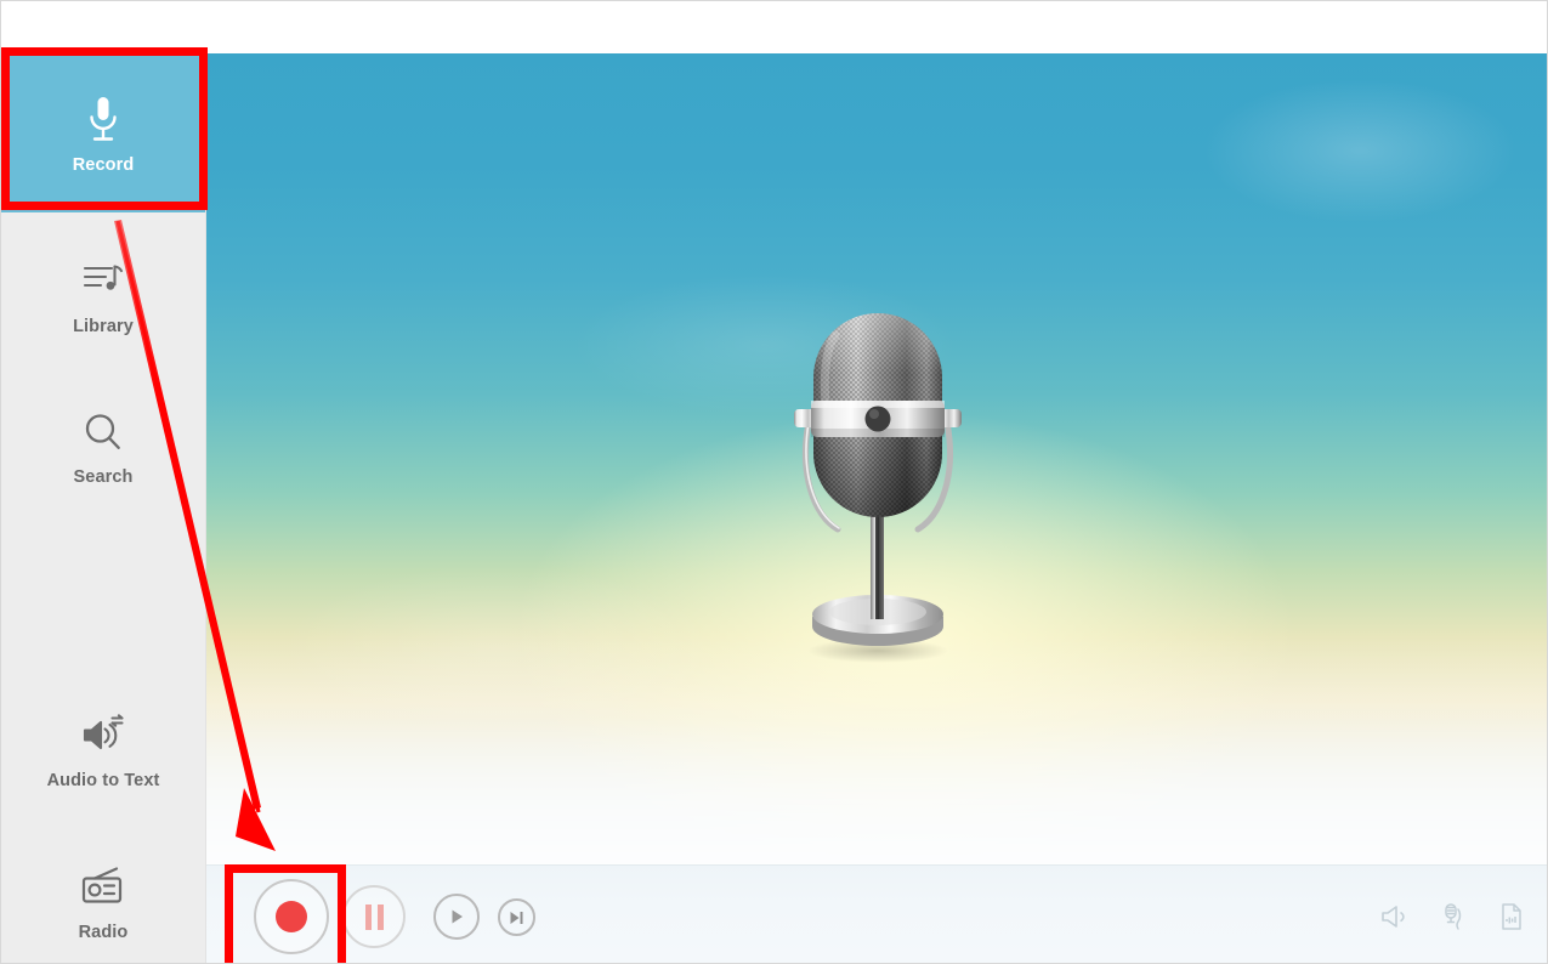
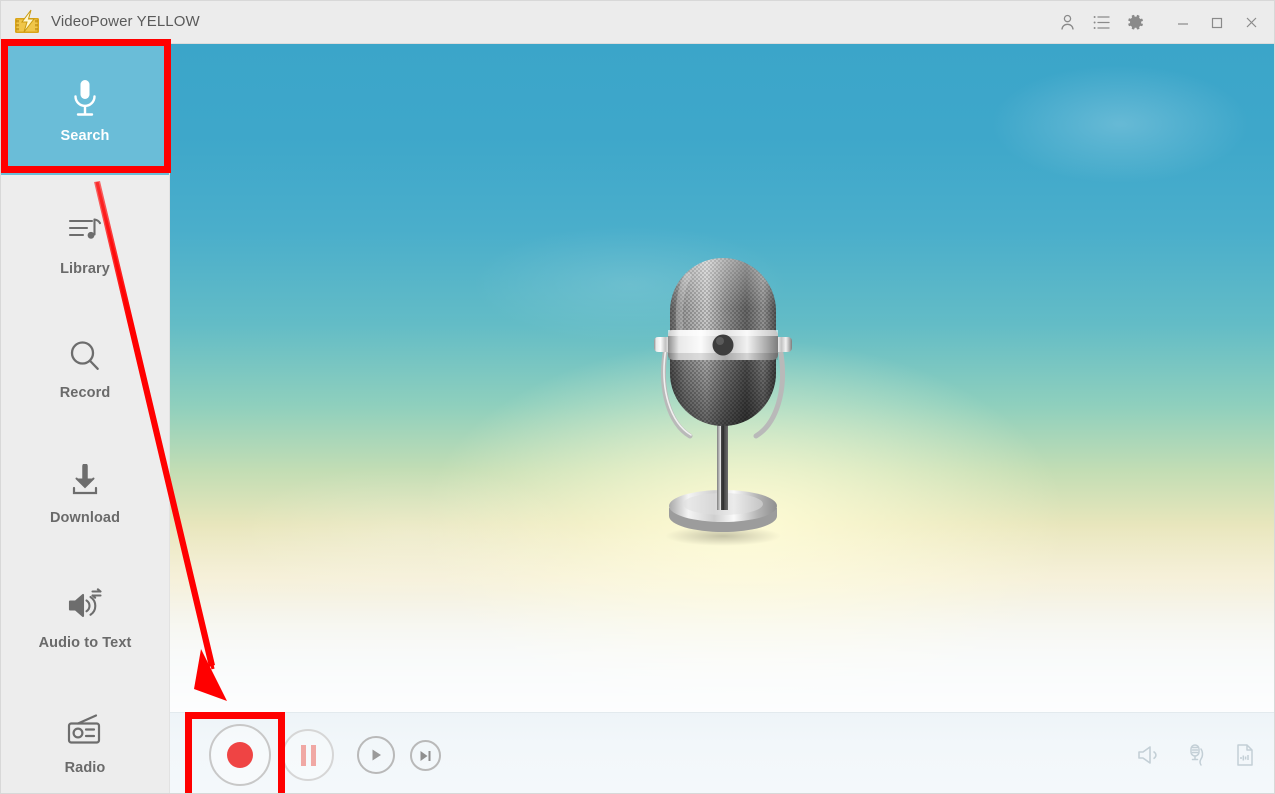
+ VideoPower YELLOW
- Record
+ Search
  Library
- Search
+ Record
+ Download
  Audio to Text
  Radio
